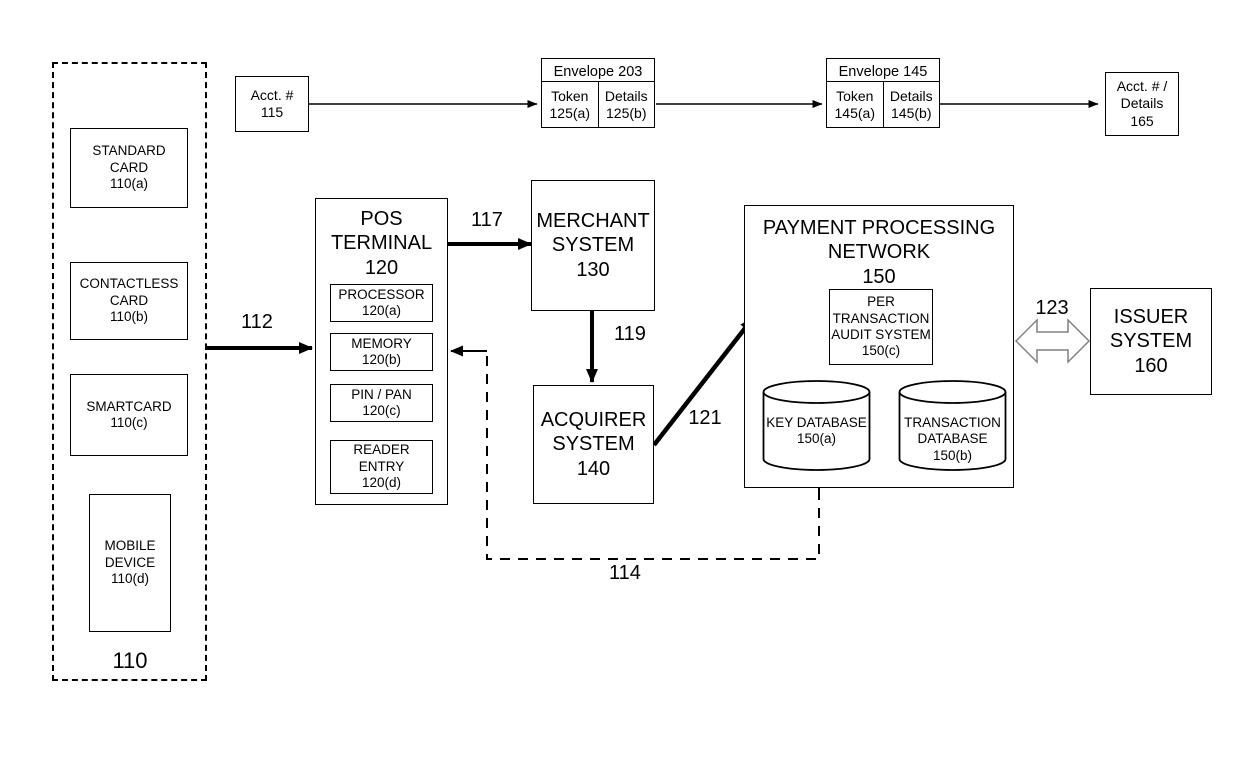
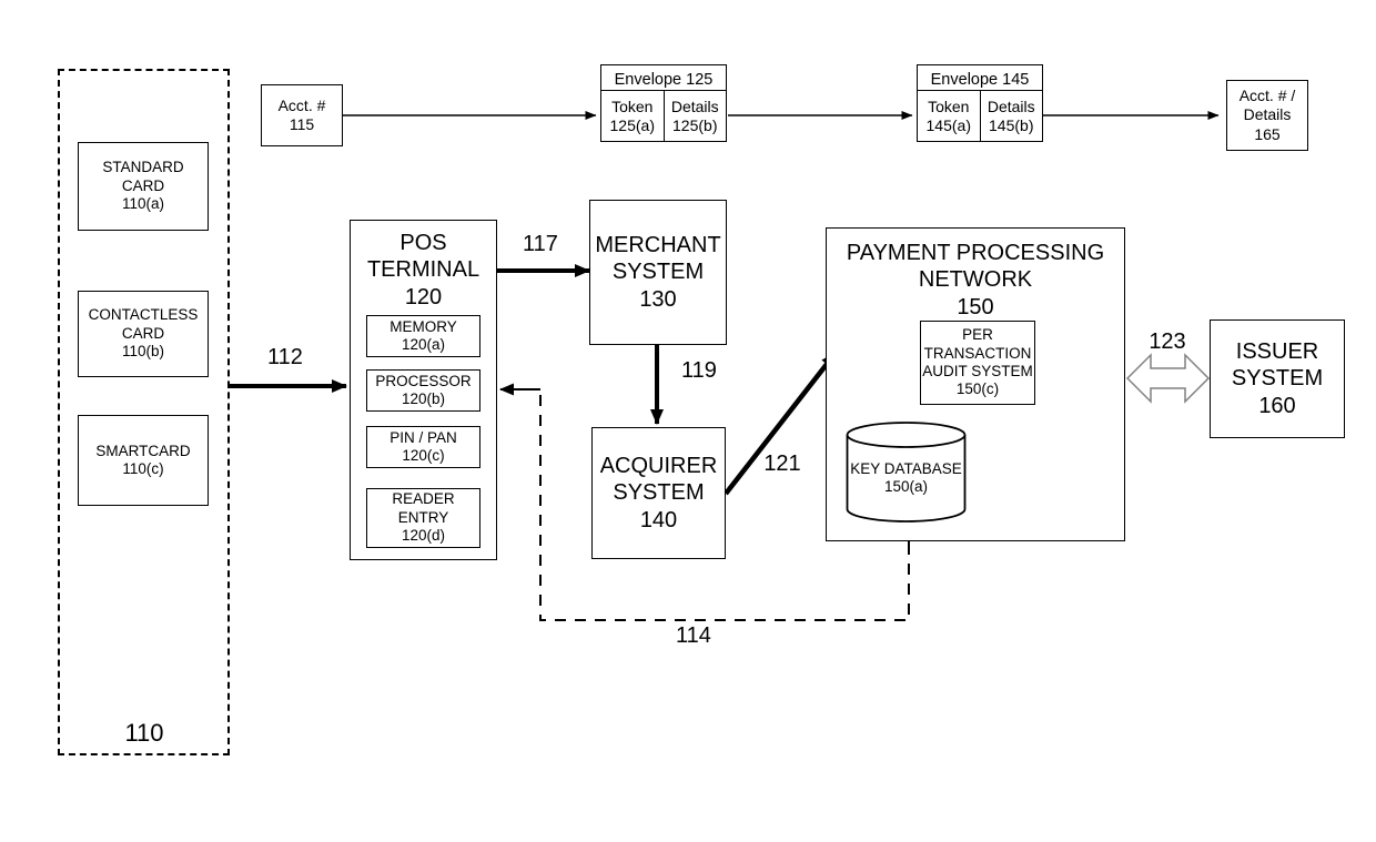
  STANDARD
  CARD
  110(a)
  CONTACTLESS
  CARD
  110(b)
  SMARTCARD
  110(c)
- MOBILE
- DEVICE
- 110(d)
  110
  Acct. #
  115
- Envelope 203
+ Envelope 125
  Token
  125(a)
  Details
  125(b)
  Envelope 145
  Token
  145(a)
  Details
  145(b)
  Acct. # /
  Details
  165
  POS
  TERMINAL
  120
- PROCESSOR
+ MEMORY
  120(a)
- MEMORY
+ PROCESSOR
  120(b)
  PIN / PAN
  120(c)
  READER
  ENTRY
  120(d)
  MERCHANT
  SYSTEM
  130
  ACQUIRER
  SYSTEM
  140
  PAYMENT PROCESSING
  NETWORK
  150
  PER
  TRANSACTION
  AUDIT SYSTEM
  150(c)
  KEY DATABASE 150(a)
- TRANSACTION DATABASE 150(b)
  ISSUER
  SYSTEM
  160
  112
  117
  119
  121
  123
  114
